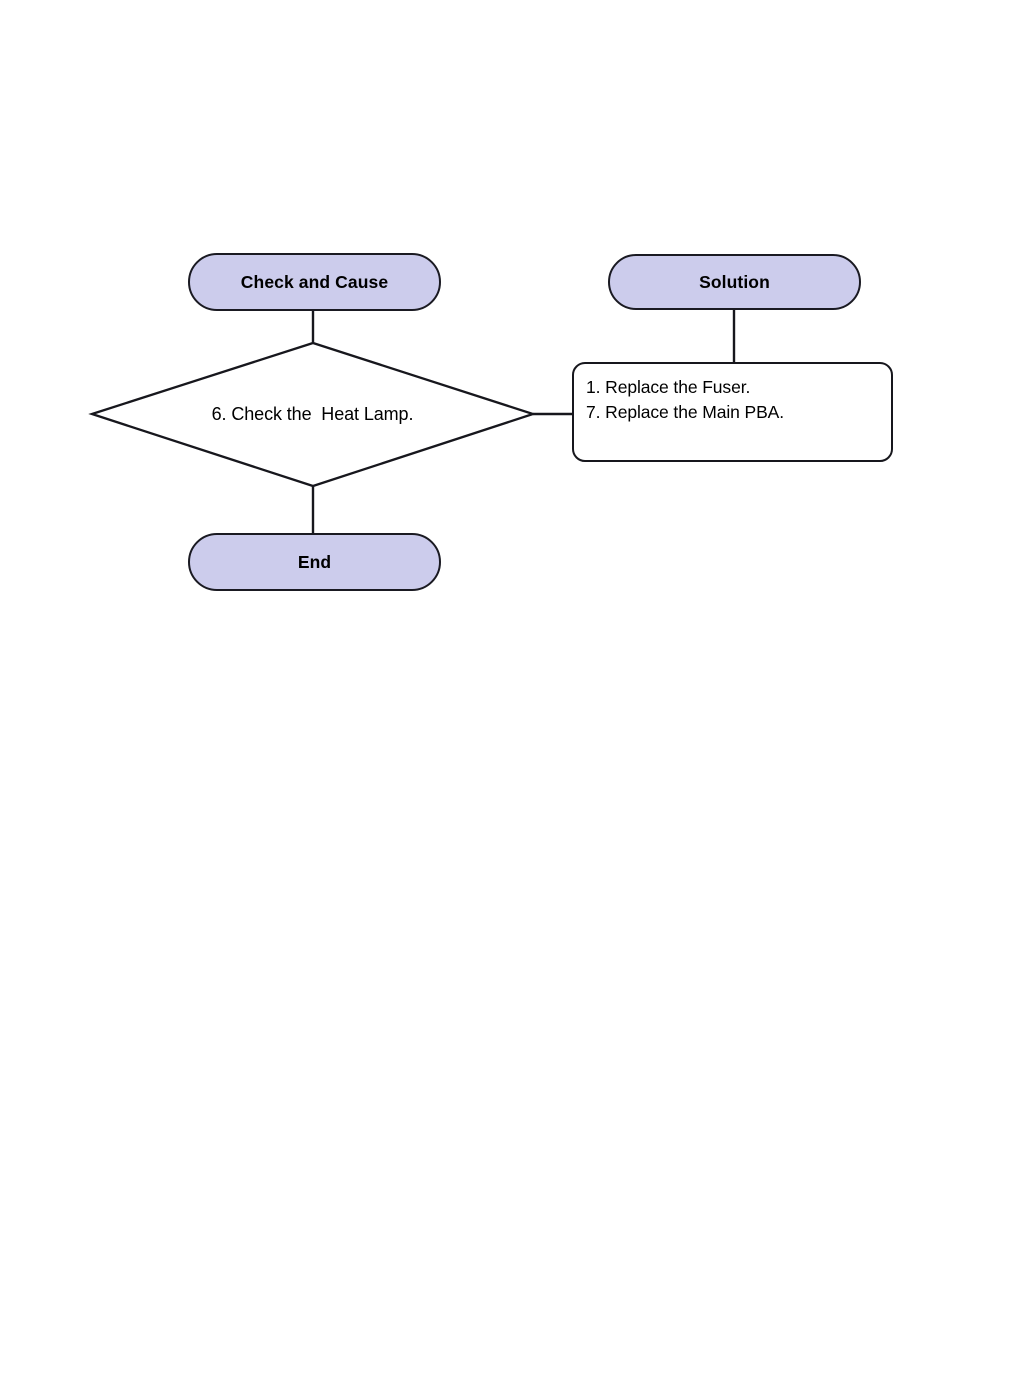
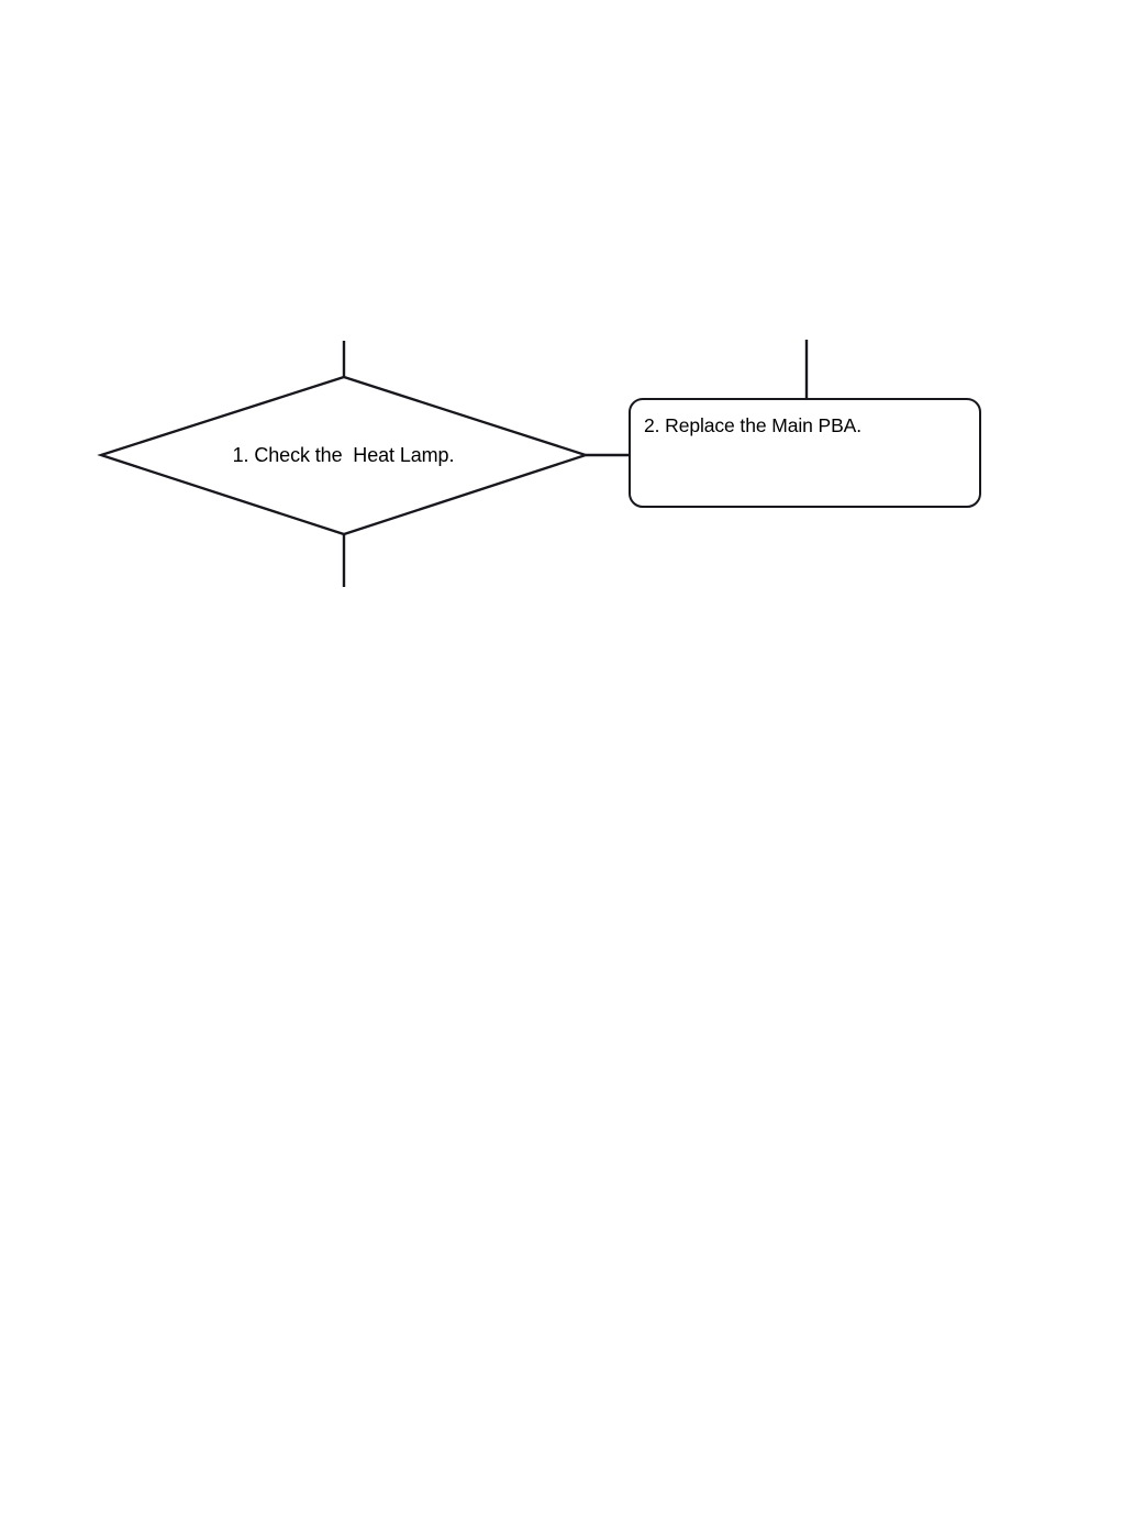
- Check and Cause
- Solution
- 6. Check the Heat Lamp.
+ 1. Check the Heat Lamp.
- 1. Replace the Fuser.
- 7. Replace the Main PBA.
+ 2. Replace the Main PBA.
- End
